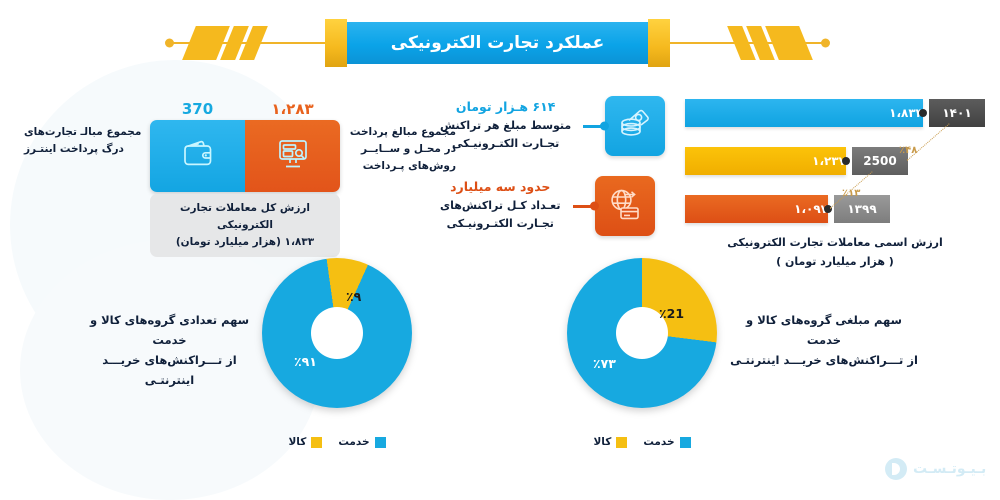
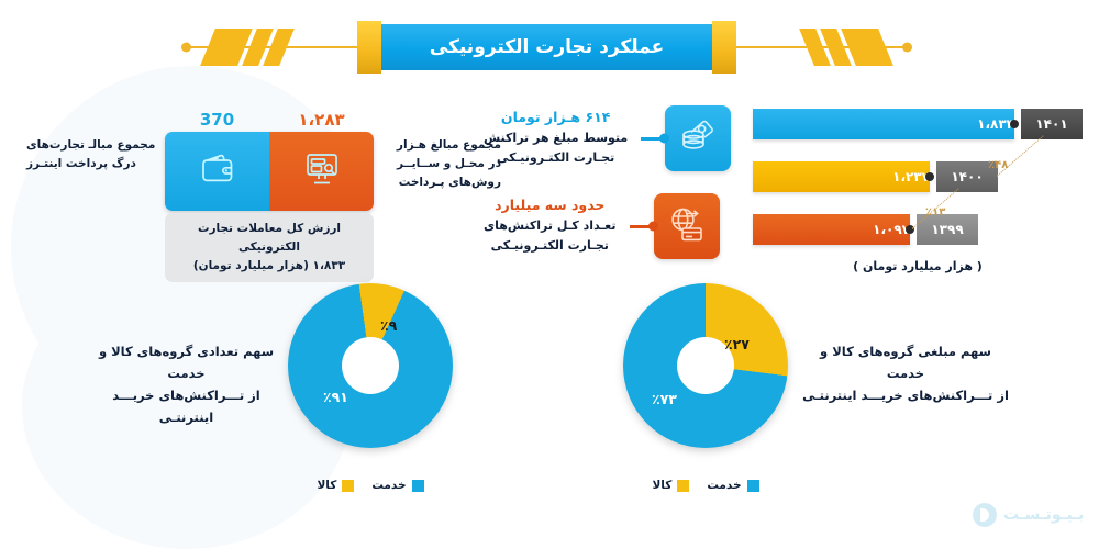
  عملکرد تجارت الکترونیکی
  ۱،۲۸۳
  370
  مجموع مبالـ تجارت‌های درگ پرداخت اینتـرز
- مجموع مبالغ پرداخت در محـل و ســایــر روش‌های پـرداخت
+ مجموع مبالغ هـزار در محـل و ســایــر روش‌های پـرداخت
  ارزش کل معاملات تجارت الکترونیکی
  ۱،۸۳۳ (هزار میلیارد تومان)
  ۶۱۴ هـزار تومان
  متوسط مبلغ هر تراکنش
  تجـارت الکتـرونیـکی
  حدود سه میلیارد
  تعـداد کـل تراکنش‌های
  تجـارت الکتـرونیـکی
  ۱۴۰۱
  ۱،۸۳
- 2500
+ ۱۴۰۰
  ۱،۲۳
  ۱۳۹۹
  ۱،۰۹
  ٪۴۸
  ٪۱۳
- ارزش اسمی معاملات تجارت الکترونیکی
  ( هزار میلیارد تومان )
  ٪۹۱
  ٪۹
  سهم تعدادی گروه‌های کالا و خدمت
  از تـــراکنش‌های خریـــد اینترنتـی
  خدمت
  کالا
  ٪۷۳
- ٪21
+ ٪۲۷
  سهم مبلغی گروه‌های کالا و خدمت
  از تـــراکنش‌های خریـــد اینترنتـی
  خدمت
  کالا
  بـیـوتـسـت
